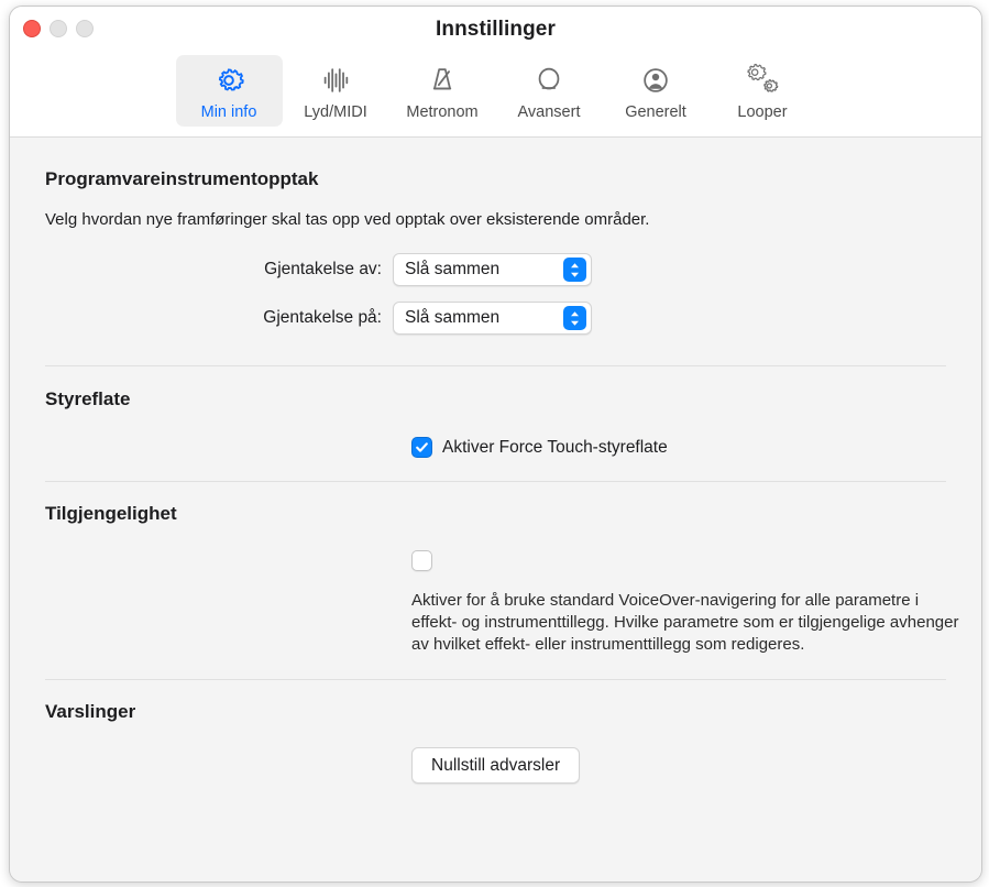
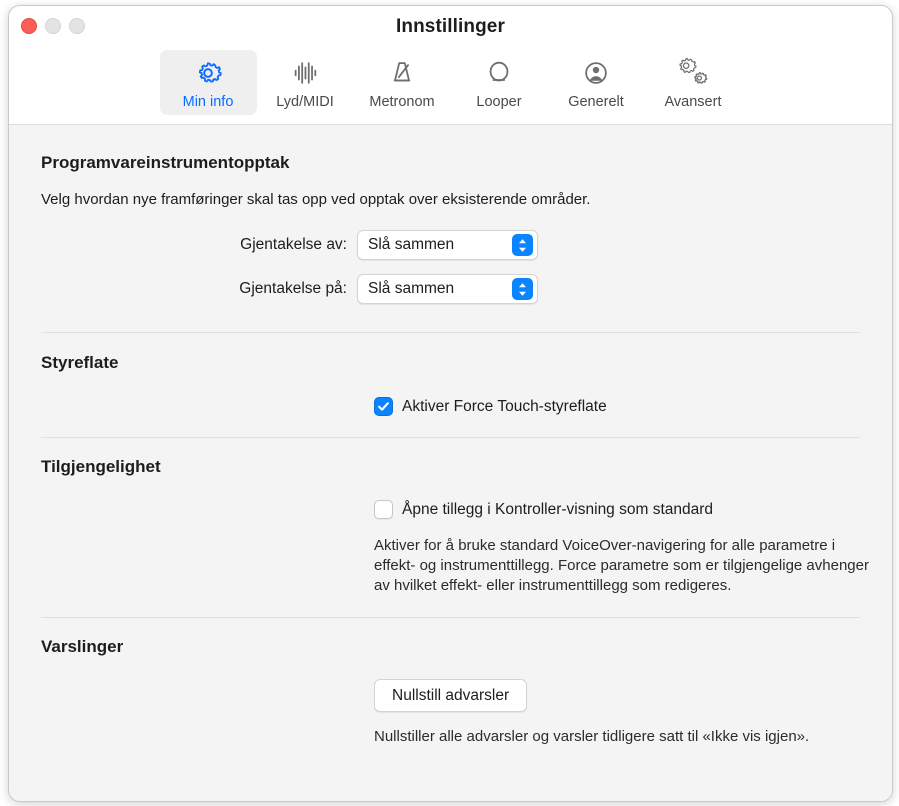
  Innstillinger
  Min info
  Lyd/MIDI
  Metronom
- Avansert
+ Looper
  Generelt
- Looper
+ Avansert
  Programvareinstrumentopptak
  Velg hvordan nye framføringer skal tas opp ved opptak over eksisterende områder.
  Gjentakelse av:
  Slå sammen
  Gjentakelse på:
  Slå sammen
  Styreflate
  Aktiver Force Touch-styreflate
  Tilgjengelighet
+ Åpne tillegg i Kontroller-visning som standard
- Aktiver for å bruke standard VoiceOver-navigering for alle parametre i effekt- og instrumenttillegg. Hvilke parametre som er tilgjengelige avhenger av hvilket effekt- eller instrumenttillegg som redigeres.
+ Aktiver for å bruke standard VoiceOver-navigering for alle parametre i effekt- og instrumenttillegg. Force parametre som er tilgjengelige avhenger av hvilket effekt- eller instrumenttillegg som redigeres.
  Varslinger
  Nullstill advarsler
+ Nullstiller alle advarsler og varsler tidligere satt til «Ikke vis igjen».
